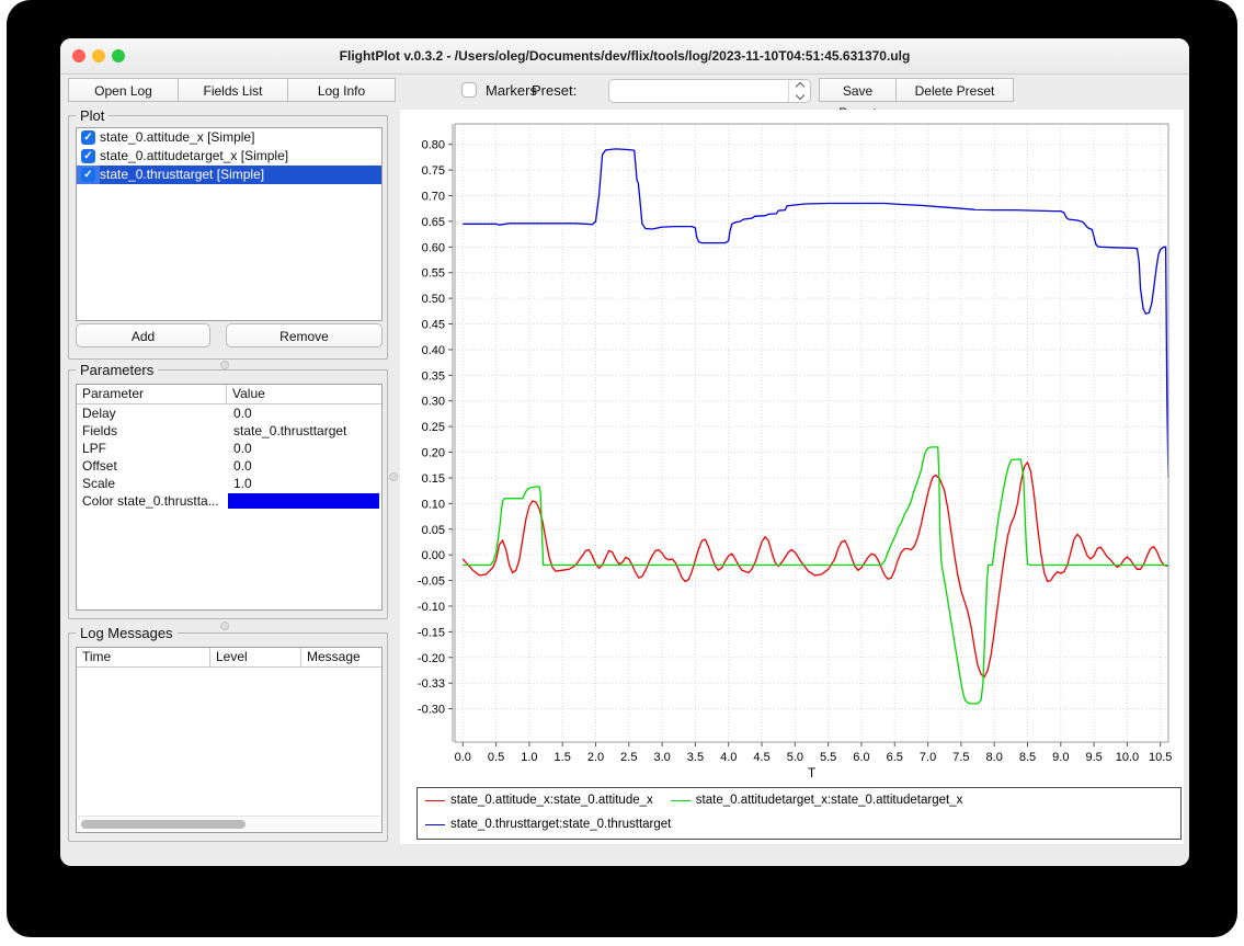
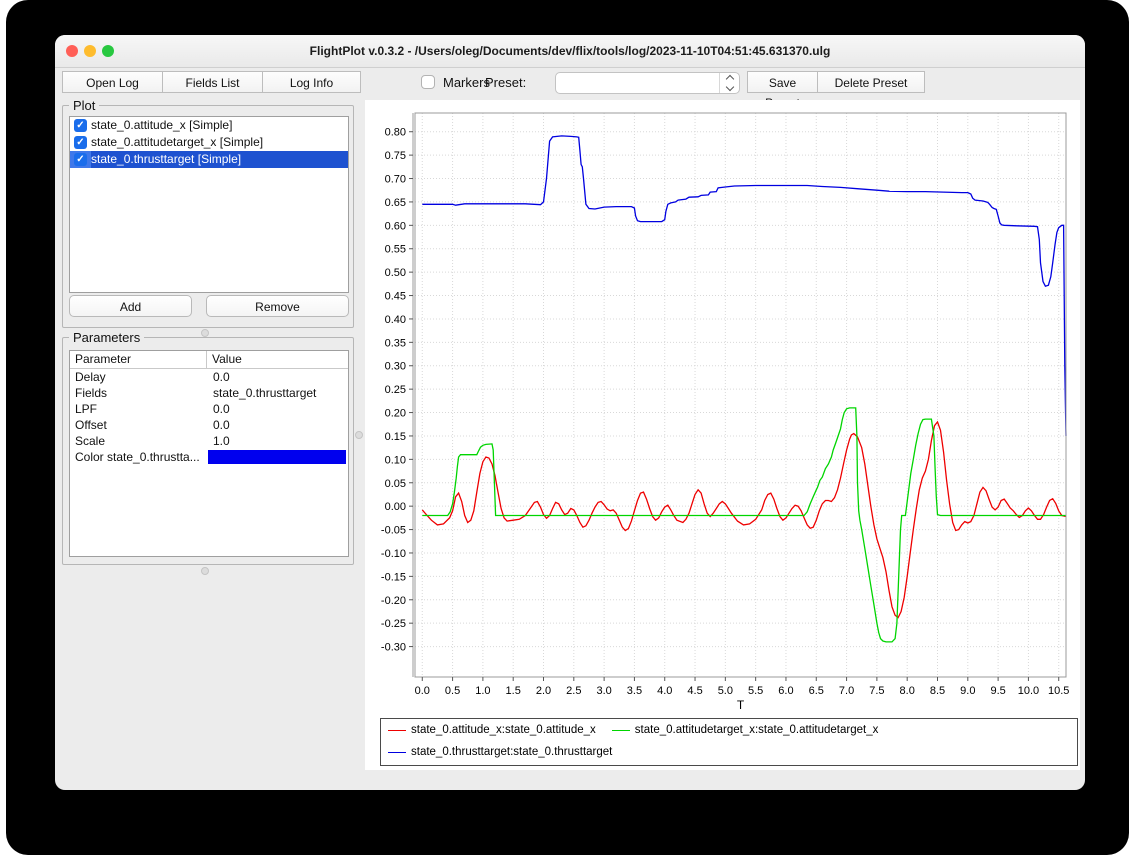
  FlightPlot v.0.3.2 - /Users/oleg/Documents/dev/flix/tools/log/2023-11-10T04:51:45.631370.ulg
  Open Log
  Fields List
  Log Info
  Markers
  Preset:
  Delete Preset
  Plot
  ✓
  state_0.attitude_x [Simple]
  ✓
  state_0.attitudetarget_x [Simple]
  ✓
  state_0.thrusttarget [Simple]
  Add
  Remove
  Parameters
  Parameter
  Value
  Delay
  0.0
  Fields
  state_0.thrusttarget
  LPF
  0.0
  Offset
  0.0
  Scale
  1.0
  Color state_0.thrustta...
- Log Messages
- Time
- Level
- Message
  0.80
  0.75
  0.70
  0.65
  0.60
  0.55
  0.50
  0.45
  0.40
  0.35
  0.30
  0.25
  0.20
  0.15
  0.10
  0.05
  0.00
  -0.05
  -0.10
  -0.15
  -0.20
- -0.33
+ -0.25
  -0.30
  0.0
  0.5
  1.0
  1.5
  2.0
  2.5
  3.0
  3.5
  4.0
  4.5
  5.0
  5.5
  6.0
  6.5
  7.0
  7.5
  8.0
  8.5
  9.0
  9.5
  10.0
  10.5
  T
  state_0.attitude_x:state_0.attitude_x
  state_0.attitudetarget_x:state_0.attitudetarget_x
  state_0.thrusttarget:state_0.thrusttarget
